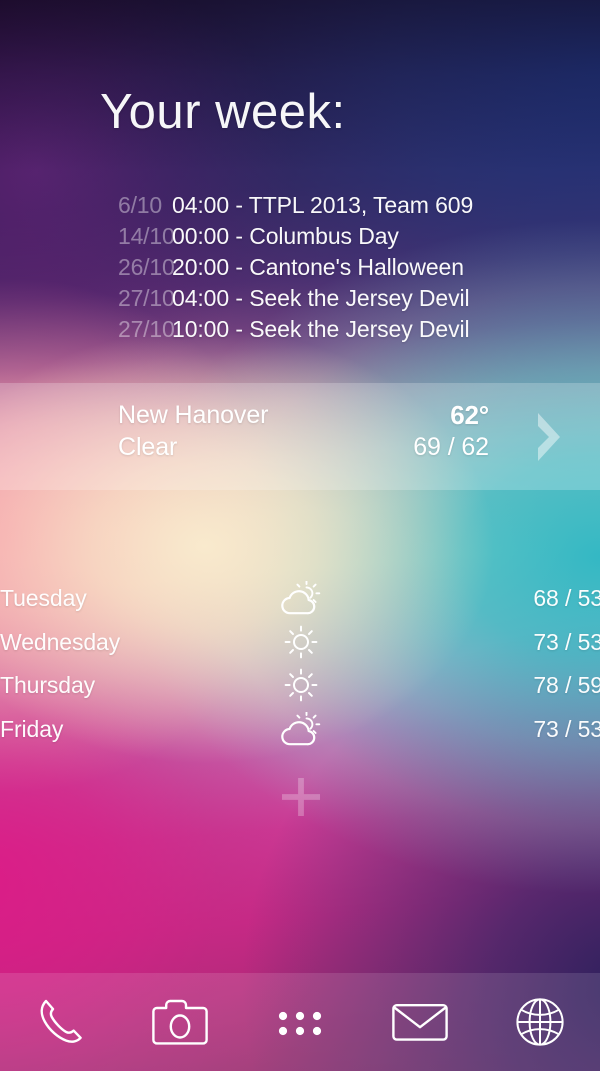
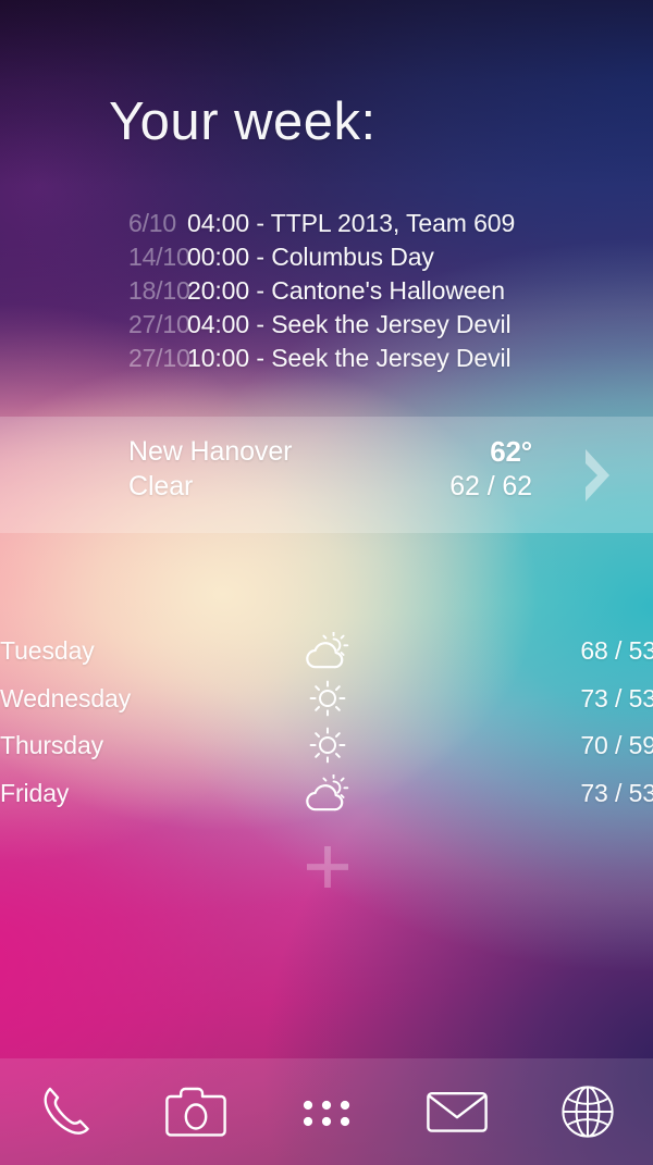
  Your week:
  6/10
  04:00 - TTPL 2013, Team 609
  14/10
  00:00 - Columbus Day
- 26/10
+ 18/10
  20:00 - Cantone's Halloween
  27/10
  04:00 - Seek the Jersey Devil
  27/10
  10:00 - Seek the Jersey Devil
  New Hanover
  Clear
  62°
- 69 / 62
+ 62 / 62
  Tuesday
  68 / 53
  Wednesday
  73 / 53
  Thursday
- 78 / 59
+ 70 / 59
  Friday
  73 / 53
